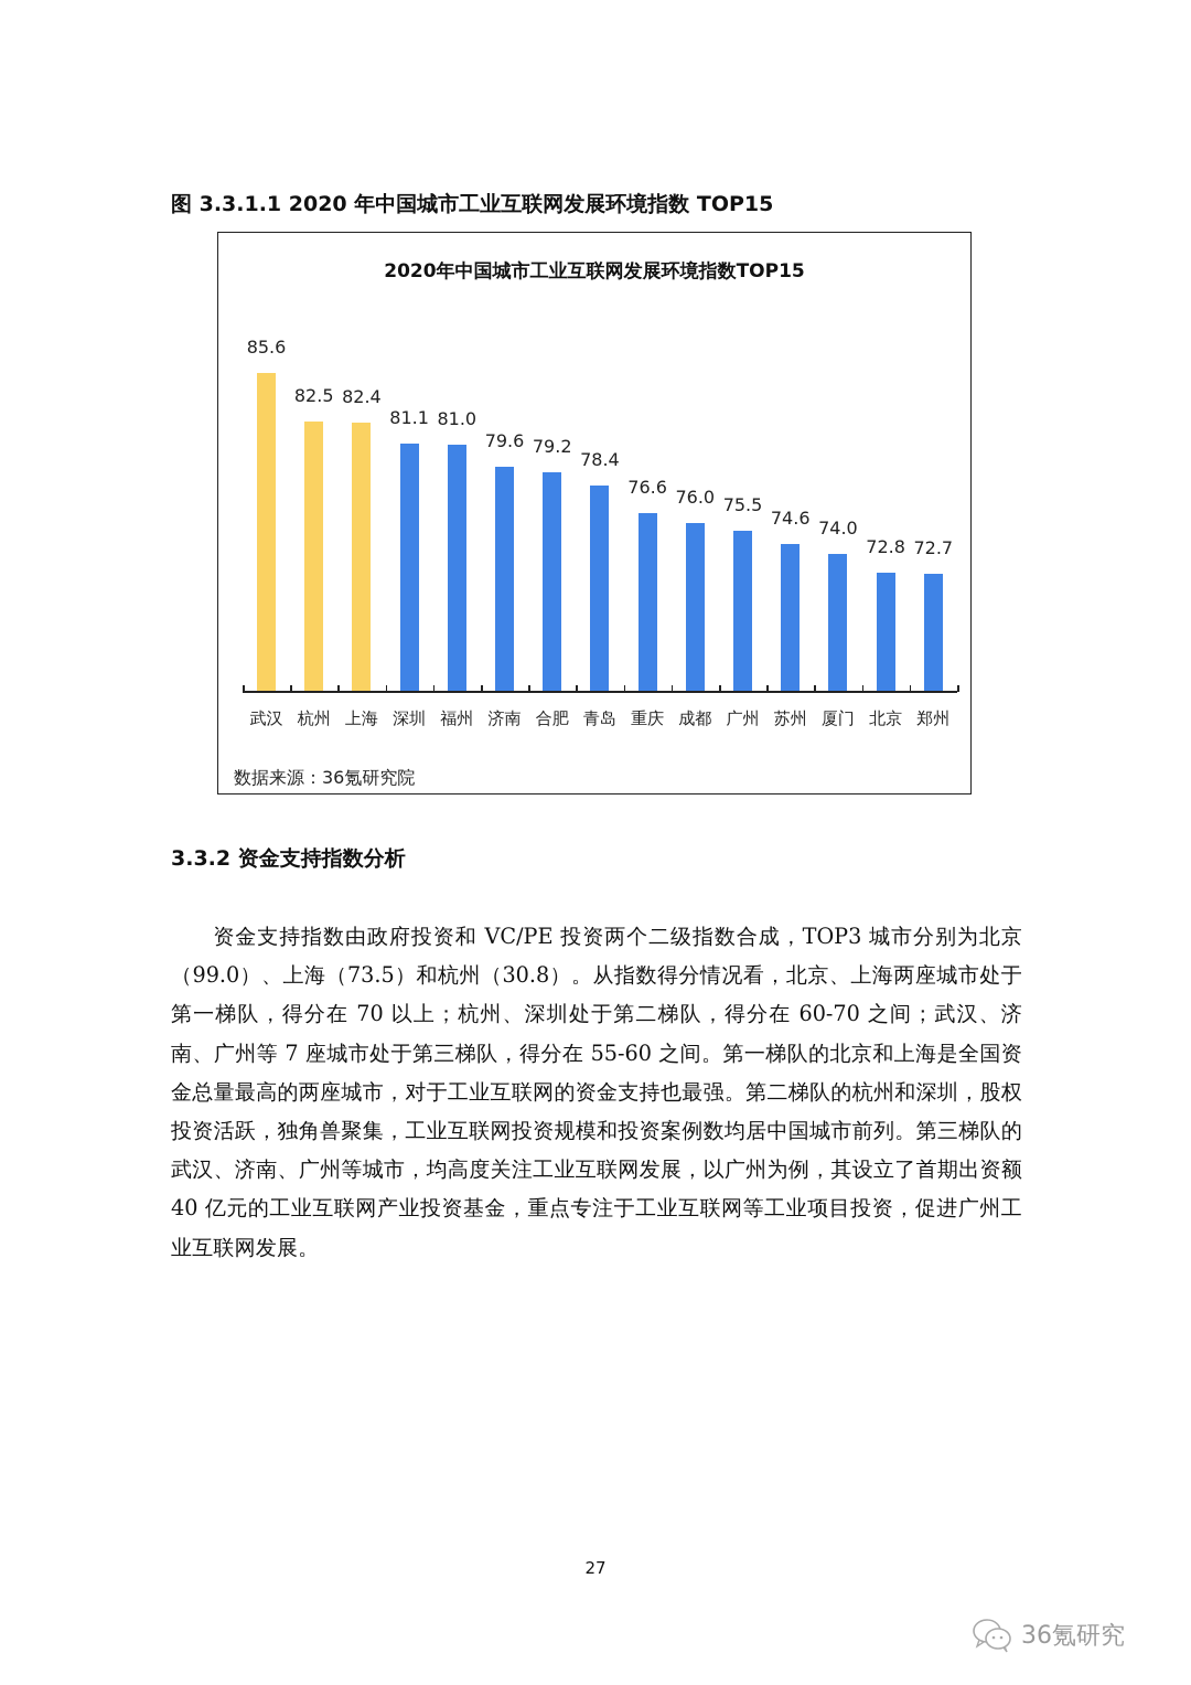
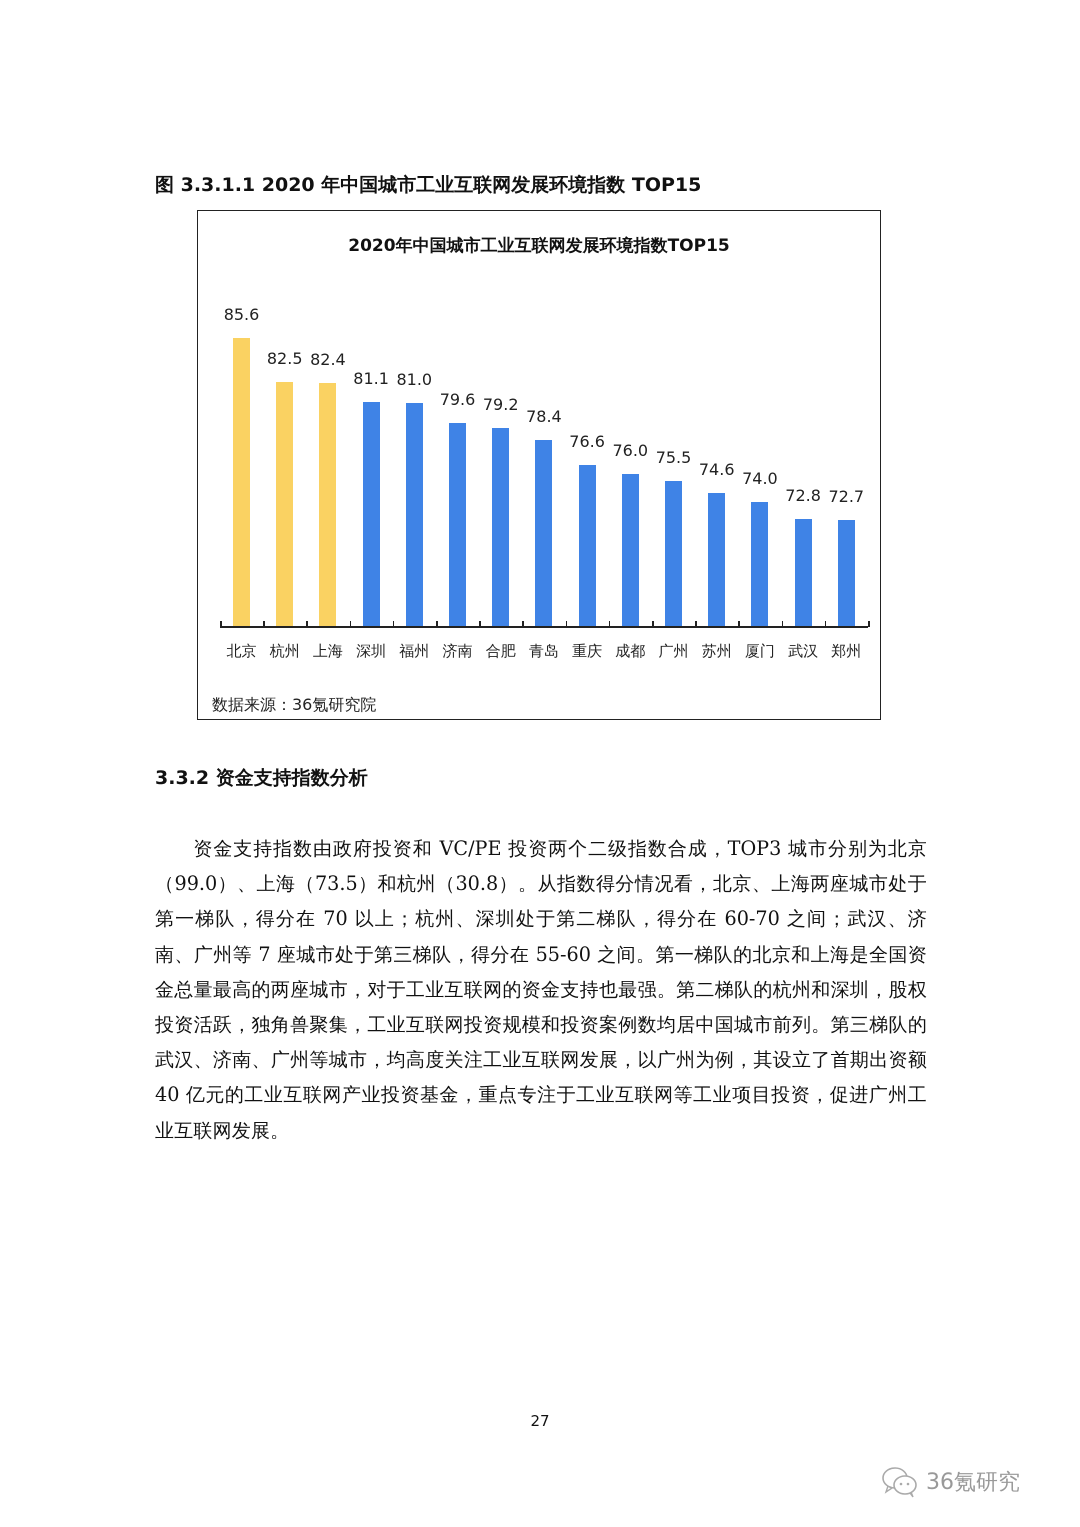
  图 3.3.1.1 2020 年中国城市工业互联网发展环境指数 TOP15
  2020年中国城市工业互联网发展环境指数TOP15
  85.6
- 武汉
+ 北京
  82.5
  杭州
  82.4
  上海
  81.1
  深圳
  81.0
  福州
  79.6
  济南
  79.2
  合肥
  78.4
  青岛
  76.6
  重庆
  76.0
  成都
  75.5
  广州
  74.6
  苏州
  74.0
  厦门
  72.8
- 北京
+ 武汉
  72.7
  郑州
  数据来源：36氪研究院
  3.3.2 资金支持指数分析
  资金支持指数由政府投资和 VC/PE 投资两个二级指数合成，TOP3 城市分别为北京（99.0）、上海（73.5）和杭州（30.8）。从指数得分情况看，北京、上海两座城市处于第一梯队，得分在 70 以上；杭州、深圳处于第二梯队，得分在 60-70 之间；武汉、济南、广州等 7 座城市处于第三梯队，得分在 55-60 之间。第一梯队的北京和上海是全国资金总量最高的两座城市，对于工业互联网的资金支持也最强。第二梯队的杭州和深圳，股权投资活跃，独角兽聚集，工业互联网投资规模和投资案例数均居中国城市前列。第三梯队的武汉、济南、广州等城市，均高度关注工业互联网发展，以广州为例，其设立了首期出资额 40 亿元的工业互联网产业投资基金，重点专注于工业互联网等工业项目投资，促进广州工业互联网发展。
  27
  36氪研究
